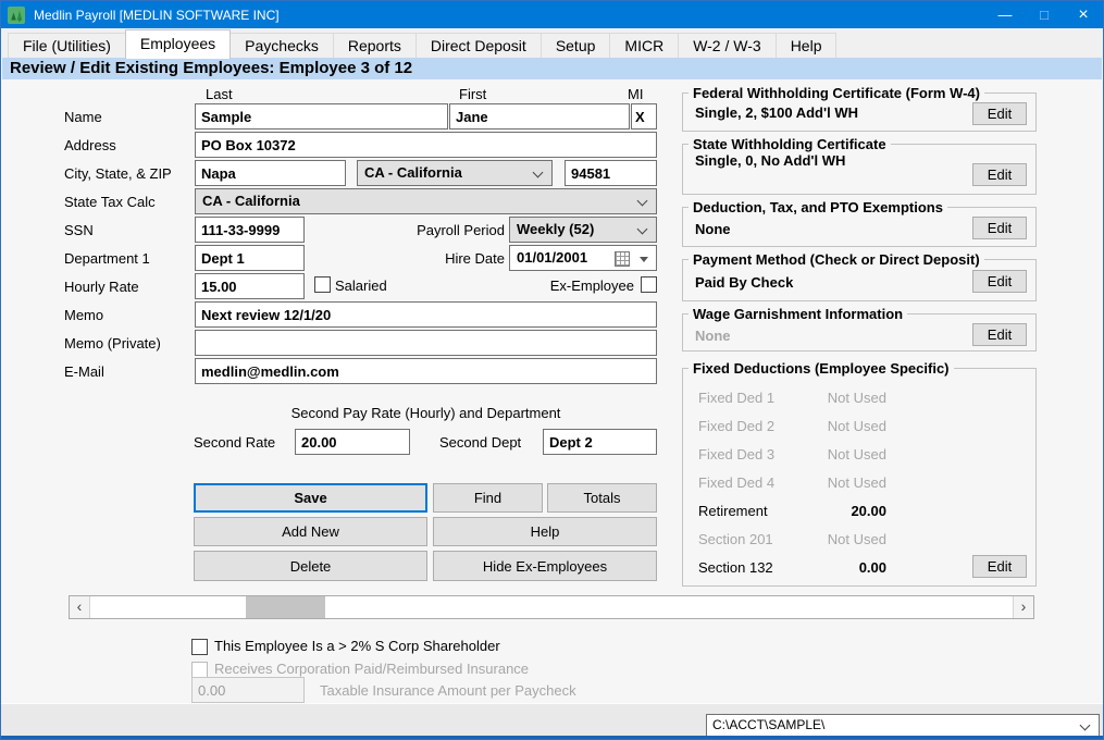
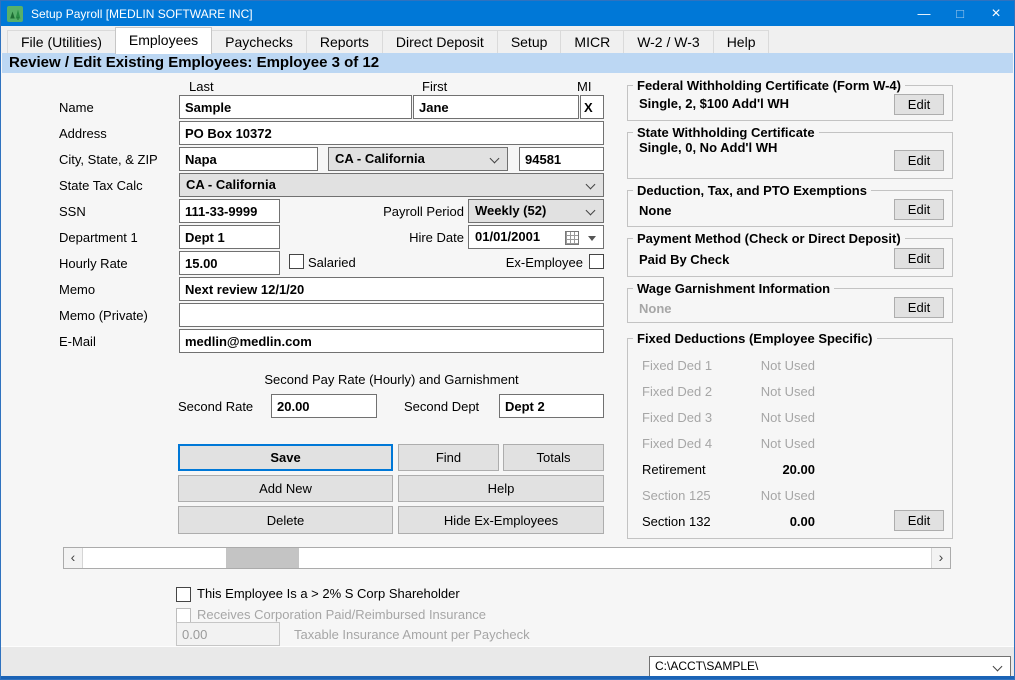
- Medlin Payroll [MEDLIN SOFTWARE INC]
+ Setup Payroll [MEDLIN SOFTWARE INC]
  —
  □
  ×
  File (Utilities)
  Employees
  Paychecks
  Reports
  Direct Deposit
  Setup
  MICR
  W-2 / W-3
  Help
  Review / Edit Existing Employees: Employee 3 of 12
  Last
  First
  MI
  Name
  Address
  City, State, & ZIP
  State Tax Calc
  SSN
  Department 1
  Hourly Rate
  Memo
  Memo (Private)
  E-Mail
  Sample
  Jane
  X
  PO Box 10372
  Napa
  CA - California
  94581
  CA - California
  111-33-9999
  Payroll Period
  Weekly (52)
  Dept 1
  Hire Date
  01/01/2001
  15.00
  Salaried
  Ex-Employee
  Next review 12/1/20
  medlin@medlin.com
- Second Pay Rate (Hourly) and Department
+ Second Pay Rate (Hourly) and Garnishment
  Second Rate
  20.00
  Second Dept
  Dept 2
  Save
  Find
  Totals
  Add New
  Help
  Delete
  Hide Ex-Employees
  Federal Withholding Certificate (Form W-4)
  Single, 2, $100 Add'l WH
  Edit
  State Withholding Certificate
  Single, 0, No Add'l WH
  Edit
  Deduction, Tax, and PTO Exemptions
  None
  Edit
  Payment Method (Check or Direct Deposit)
  Paid By Check
  Edit
  Wage Garnishment Information
  None
  Edit
  Fixed Deductions (Employee Specific)
  Fixed Ded 1
  Not Used
  Fixed Ded 2
  Not Used
  Fixed Ded 3
  Not Used
  Fixed Ded 4
  Not Used
  Retirement
  20.00
- Section 201
+ Section 125
  Not Used
  Section 132
  0.00
  Edit
  ‹
  ›
  This Employee Is a > 2% S Corp Shareholder
  Receives Corporation Paid/Reimbursed Insurance
  0.00
  Taxable Insurance Amount per Paycheck
  C:\ACCT\SAMPLE\
